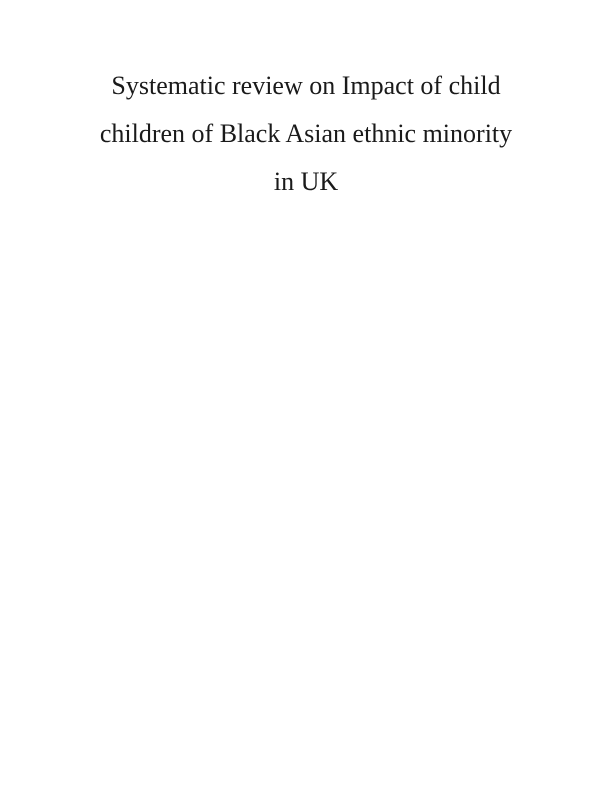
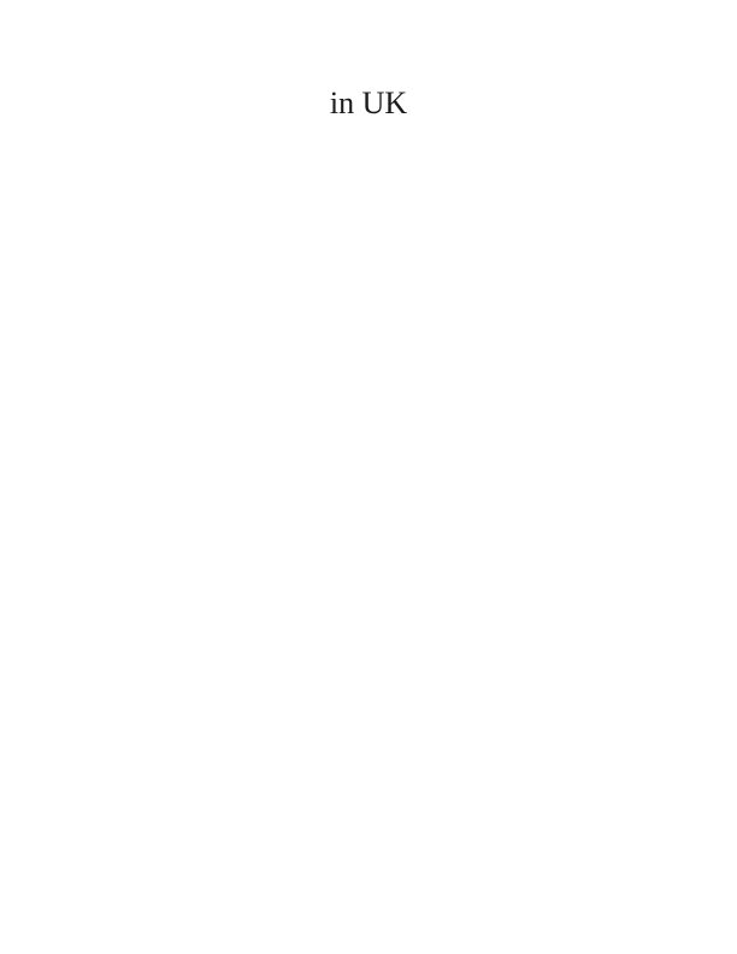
- Systematic review on Impact of child
- children of Black Asian ethnic minority
  in UK
